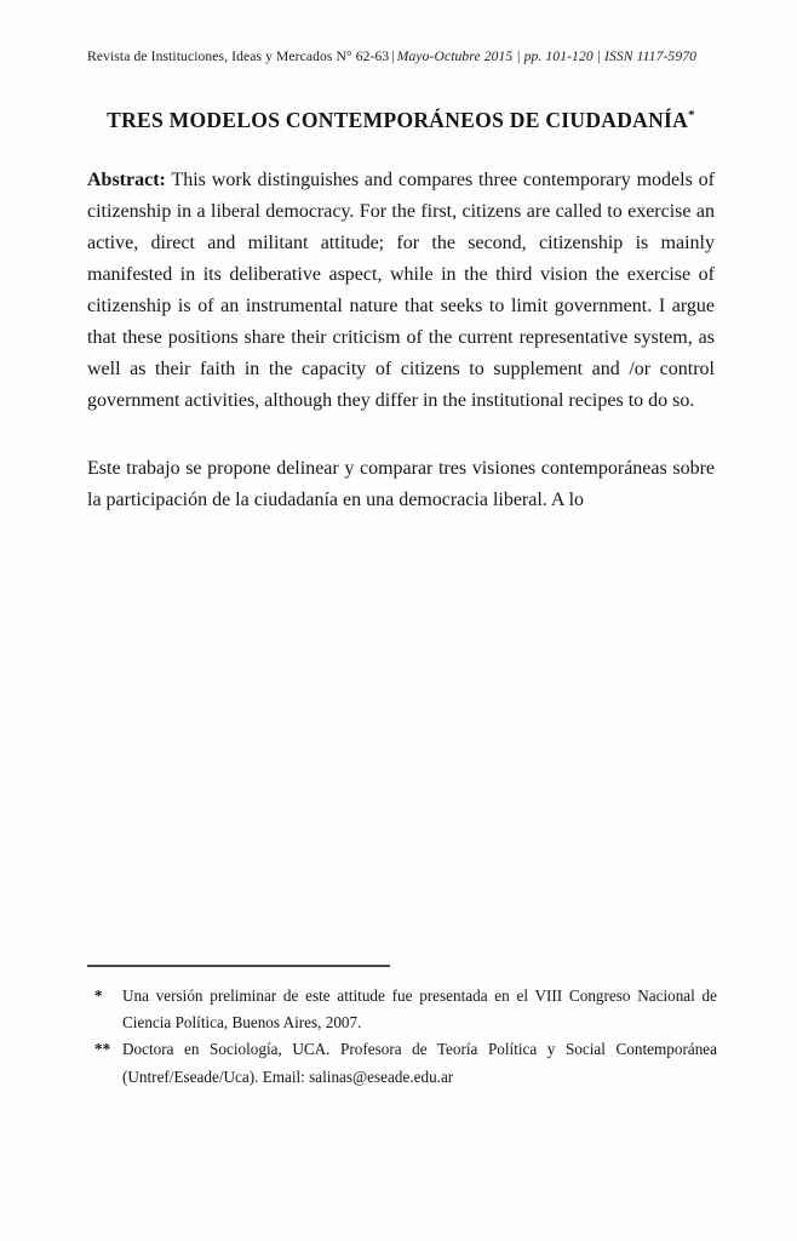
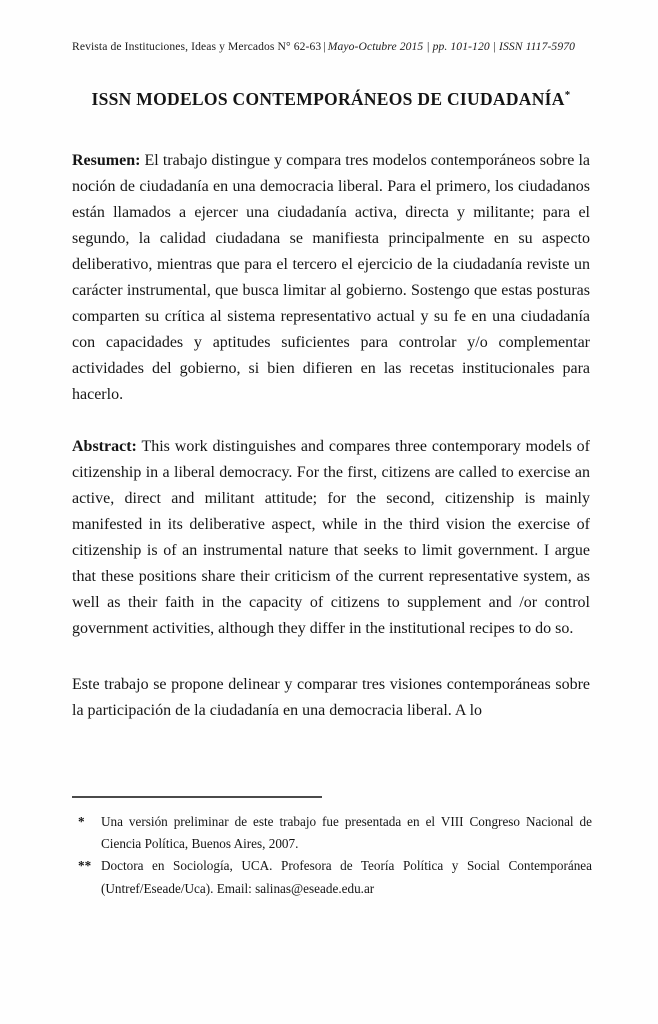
  Revista de Instituciones, Ideas y Mercados N° 62-63 | Mayo-Octubre 2015 | pp. 101-120 | ISSN 1117-5970
- TRES MODELOS CONTEMPORÁNEOS DE CIUDADANÍA*
+ ISSN MODELOS CONTEMPORÁNEOS DE CIUDADANÍA*
+ Resumen: El trabajo distingue y compara tres modelos contemporáneos sobre la noción de ciudadanía en una democracia liberal. Para el primero, los ciudadanos están llamados a ejercer una ciudadanía activa, directa y militante; para el segundo, la calidad ciudadana se manifiesta principalmente en su aspecto deliberativo, mientras que para el tercero el ejercicio de la ciudadanía reviste un carácter instrumental, que busca limitar al gobierno. Sostengo que estas posturas comparten su crítica al sistema representativo actual y su fe en una ciudadanía con capacidades y aptitudes suficientes para controlar y/o complementar actividades del gobierno, si bien difieren en las recetas institucionales para hacerlo.
  Abstract: This work distinguishes and compares three contemporary models of citizenship in a liberal democracy. For the first, citizens are called to exercise an active, direct and militant attitude; for the second, citizenship is mainly manifested in its deliberative aspect, while in the third vision the exercise of citizenship is of an instrumental nature that seeks to limit government. I argue that these positions share their criticism of the current representative system, as well as their faith in the capacity of citizens to supplement and /or control government activities, although they differ in the institutional recipes to do so.
  Este trabajo se propone delinear y comparar tres visiones contemporáneas sobre la participación de la ciudadanía en una democracia liberal. A lo
  *
- Una versión preliminar de este attitude fue presentada en el VIII Congreso Nacional de Ciencia Política, Buenos Aires, 2007.
+ Una versión preliminar de este trabajo fue presentada en el VIII Congreso Nacional de Ciencia Política, Buenos Aires, 2007.
  **
  Doctora en Sociología, UCA. Profesora de Teoría Política y Social Contemporánea (Untref/Eseade/Uca). Email: salinas@eseade.edu.ar
